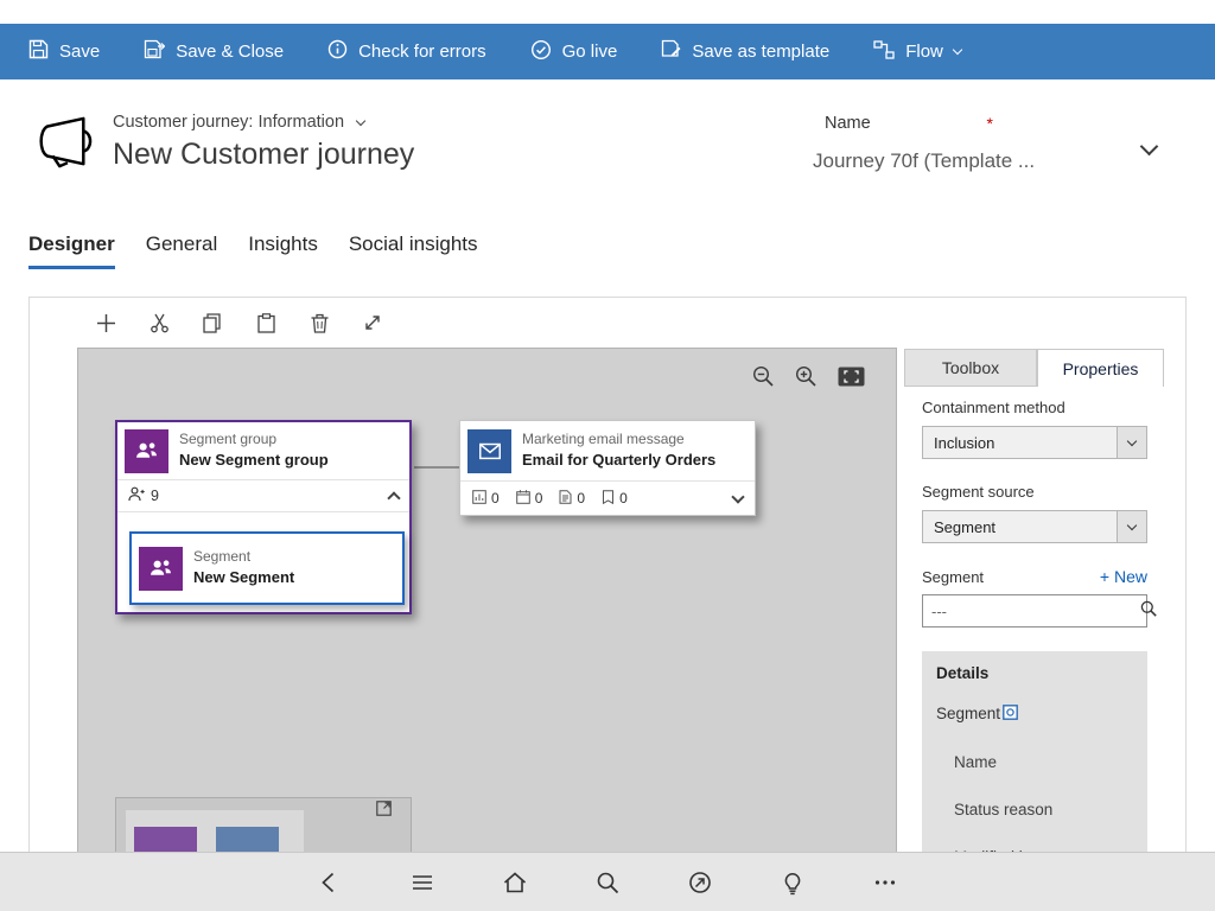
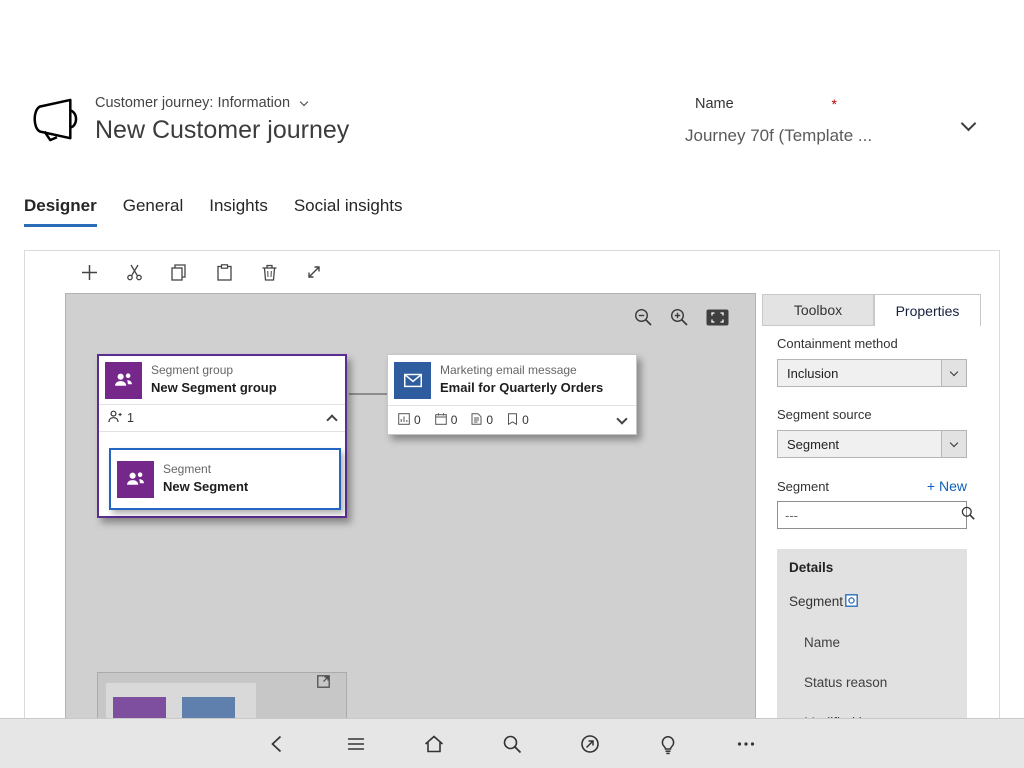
- Save
- Save & Close
- Check for errors
- Go live
- Save as template
- Flow
  Customer journey: Information
  New Customer journey
  Name
  *
  Journey 70f (Template ...
  Designer
  General
  Insights
  Social insights
  Segment group
  New Segment group
- 9
+ 1
  Segment
  New Segment
  Marketing email message
  Email for Quarterly Orders
  0
  0
  0
  0
  Toolbox
  Properties
  Containment method
  Inclusion
  Segment source
  Segment
  Segment
  + New
  ---
  Details
  Segment
  Name
  Status reason
